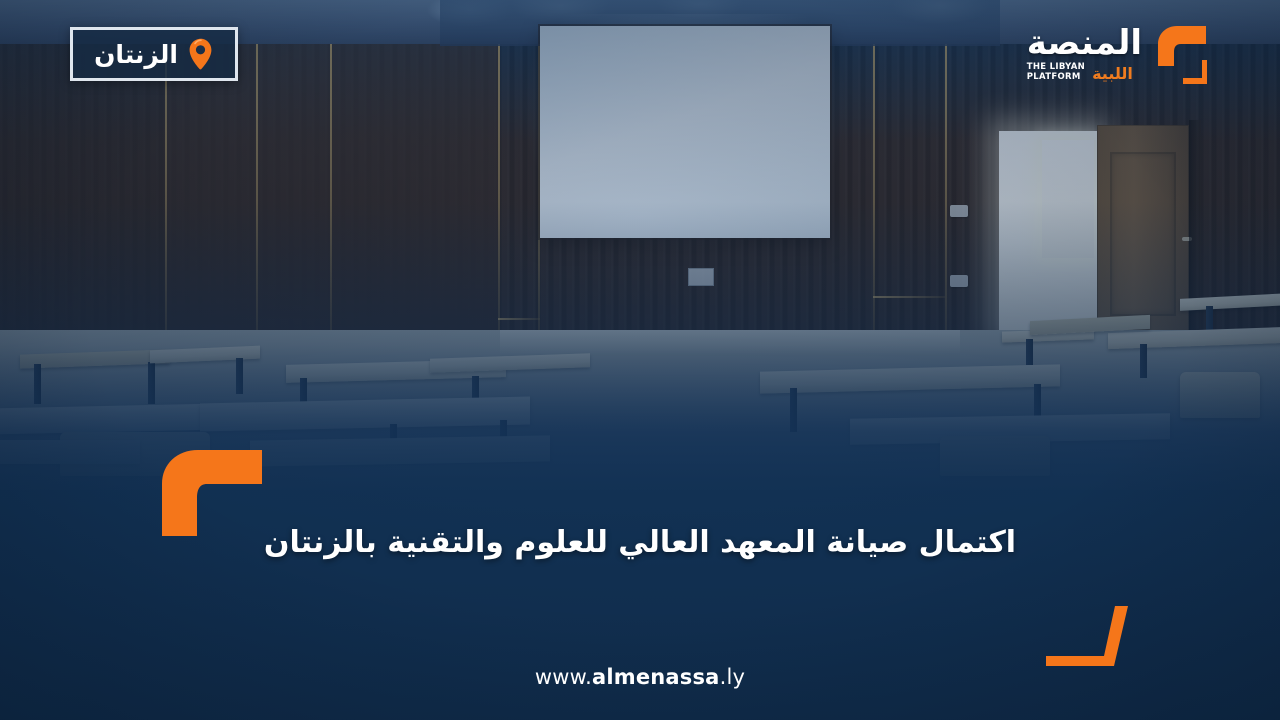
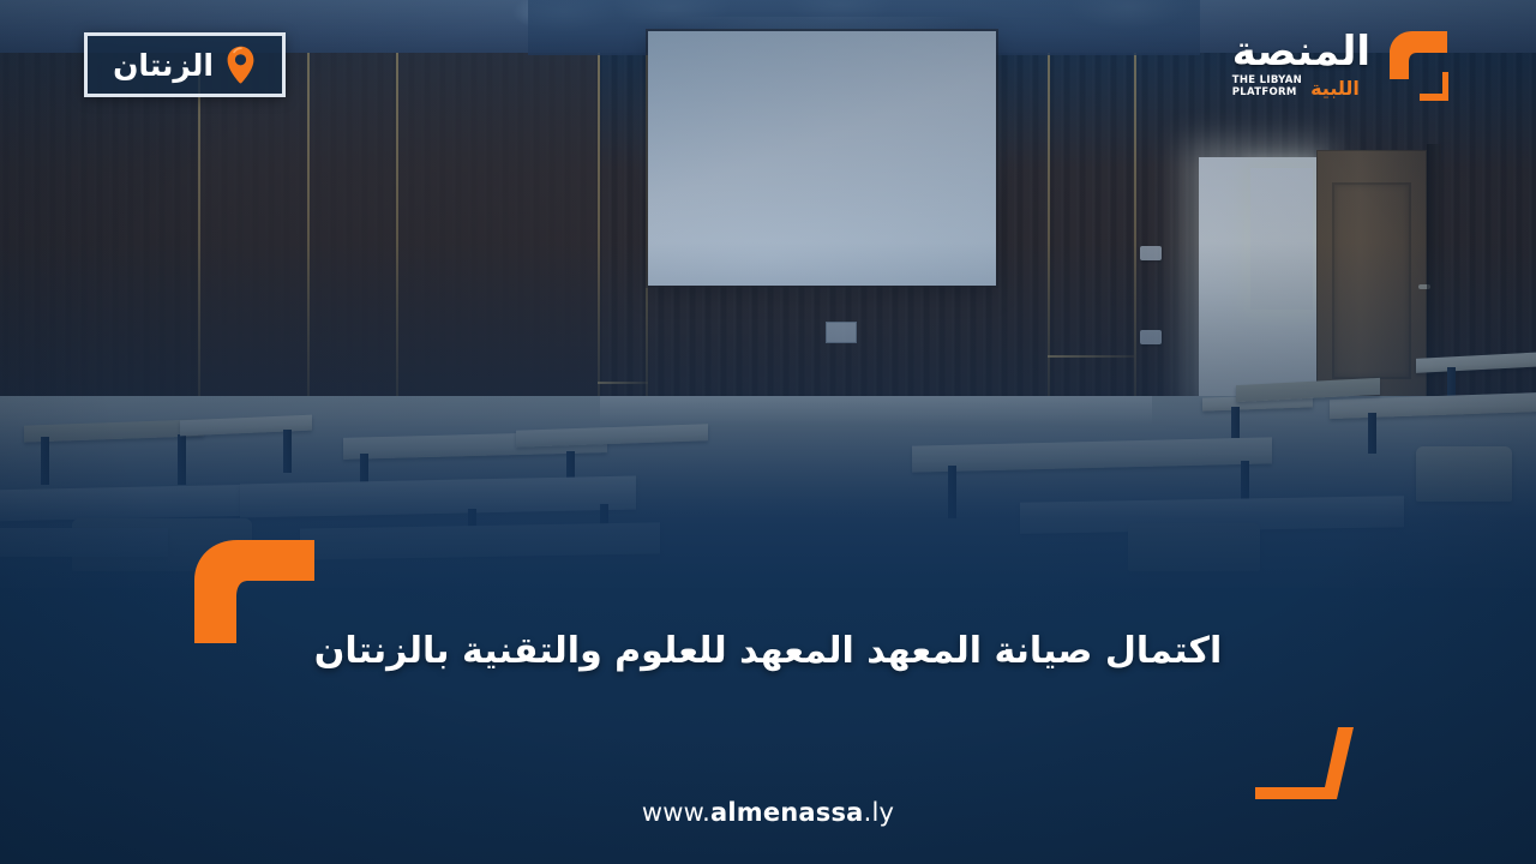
  الزنتان
  المنصة
  اللبية
  THE LIBYAN
  PLATFORM
- اكتمال صيانة المعهد العالي للعلوم والتقنية بالزنتان
+ اكتمال صيانة المعهد المعهد للعلوم والتقنية بالزنتان
  www.almenassa.ly
